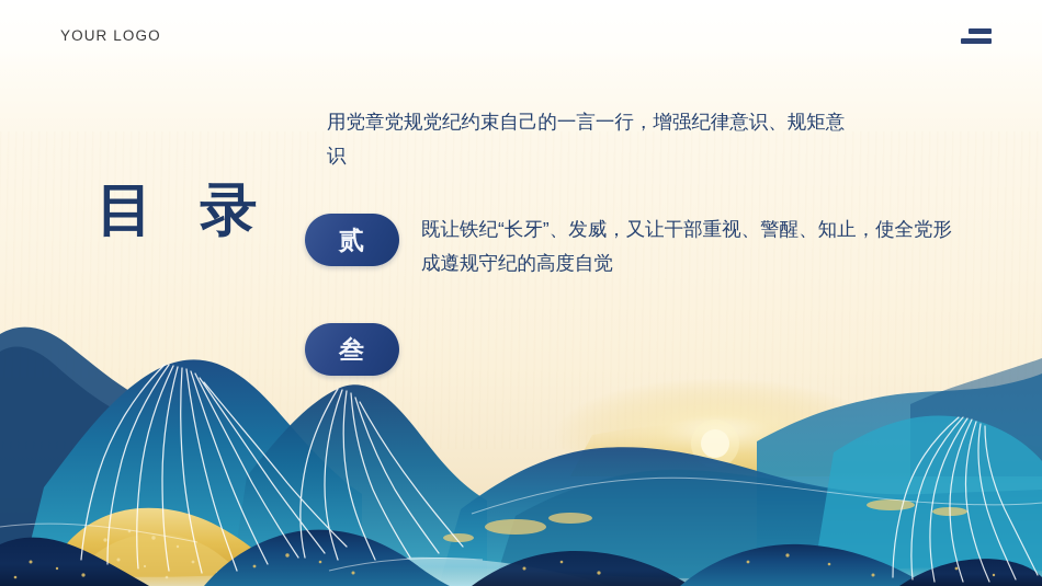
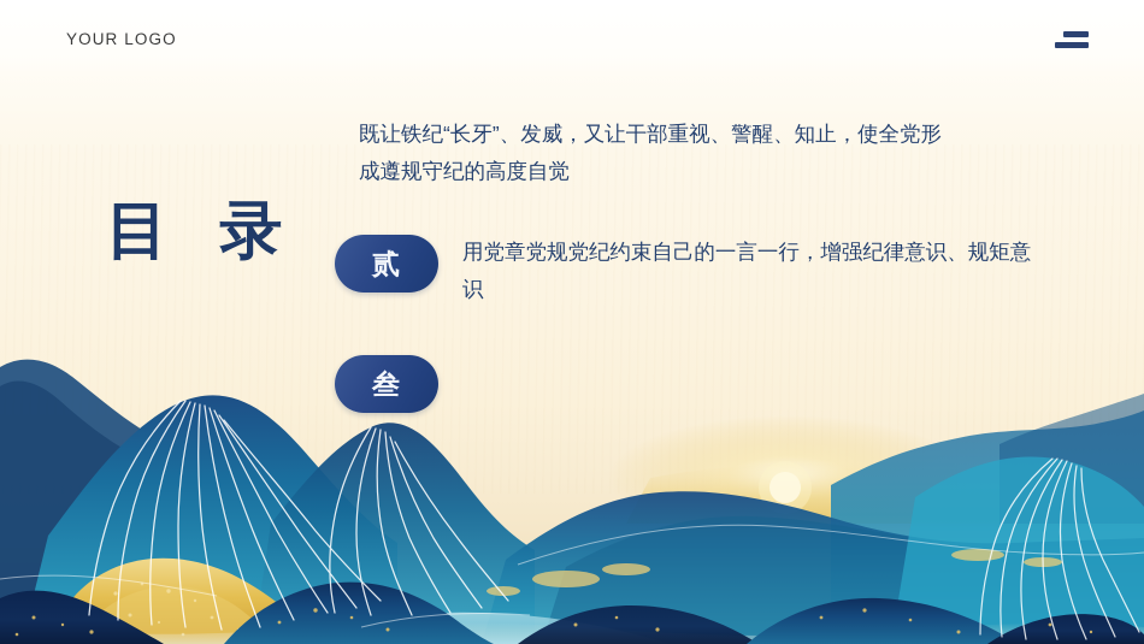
  YOUR LOGO
  目 录
- 用党章党规党纪约束自己的一言一行，增强纪律意识、规矩意识
+ 既让铁纪“长牙”、发威，又让干部重视、警醒、知止，使全党形成遵规守纪的高度自觉
  贰
- 既让铁纪“长牙”、发威，又让干部重视、警醒、知止，使全党形成遵规守纪的高度自觉
+ 用党章党规党纪约束自己的一言一行，增强纪律意识、规矩意识
  叁
